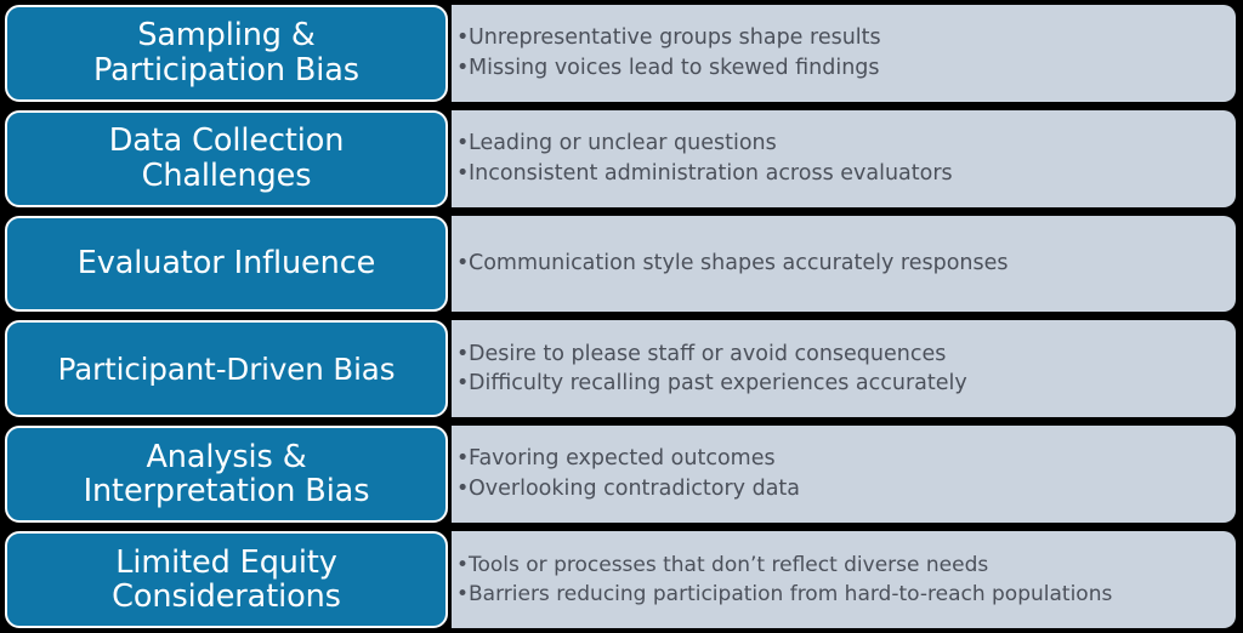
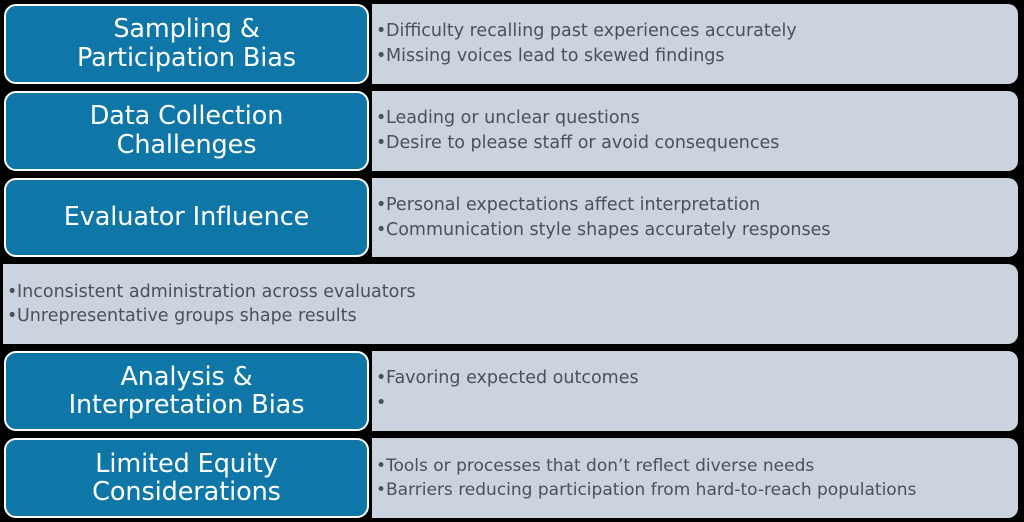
  Sampling &
  Participation Bias
- Unrepresentative groups shape results
+ Difficulty recalling past experiences accurately
  Missing voices lead to skewed findings
  Data Collection
  Challenges
  Leading or unclear questions
- Inconsistent administration across evaluators
+ Desire to please staff or avoid consequences
  Evaluator Influence
+ Personal expectations affect interpretation
  Communication style shapes accurately responses
- Participant-Driven Bias
- Desire to please staff or avoid consequences
+ Inconsistent administration across evaluators
- Difficulty recalling past experiences accurately
+ Unrepresentative groups shape results
  Analysis &
  Interpretation Bias
  Favoring expected outcomes
- Overlooking contradictory data
  Limited Equity
  Considerations
  Tools or processes that don’t reflect diverse needs
  Barriers reducing participation from hard-to-reach populations
